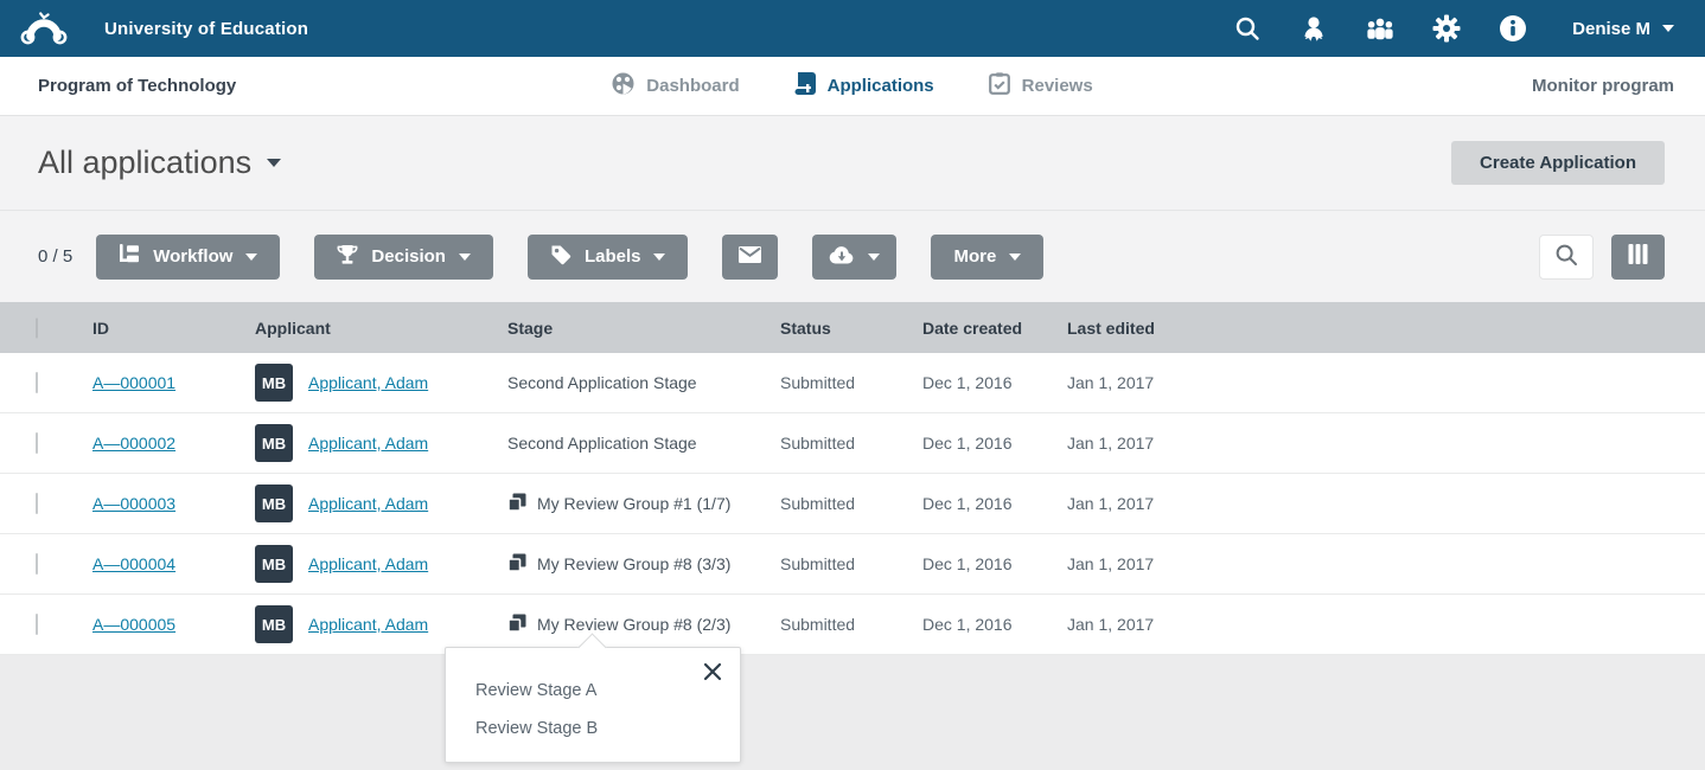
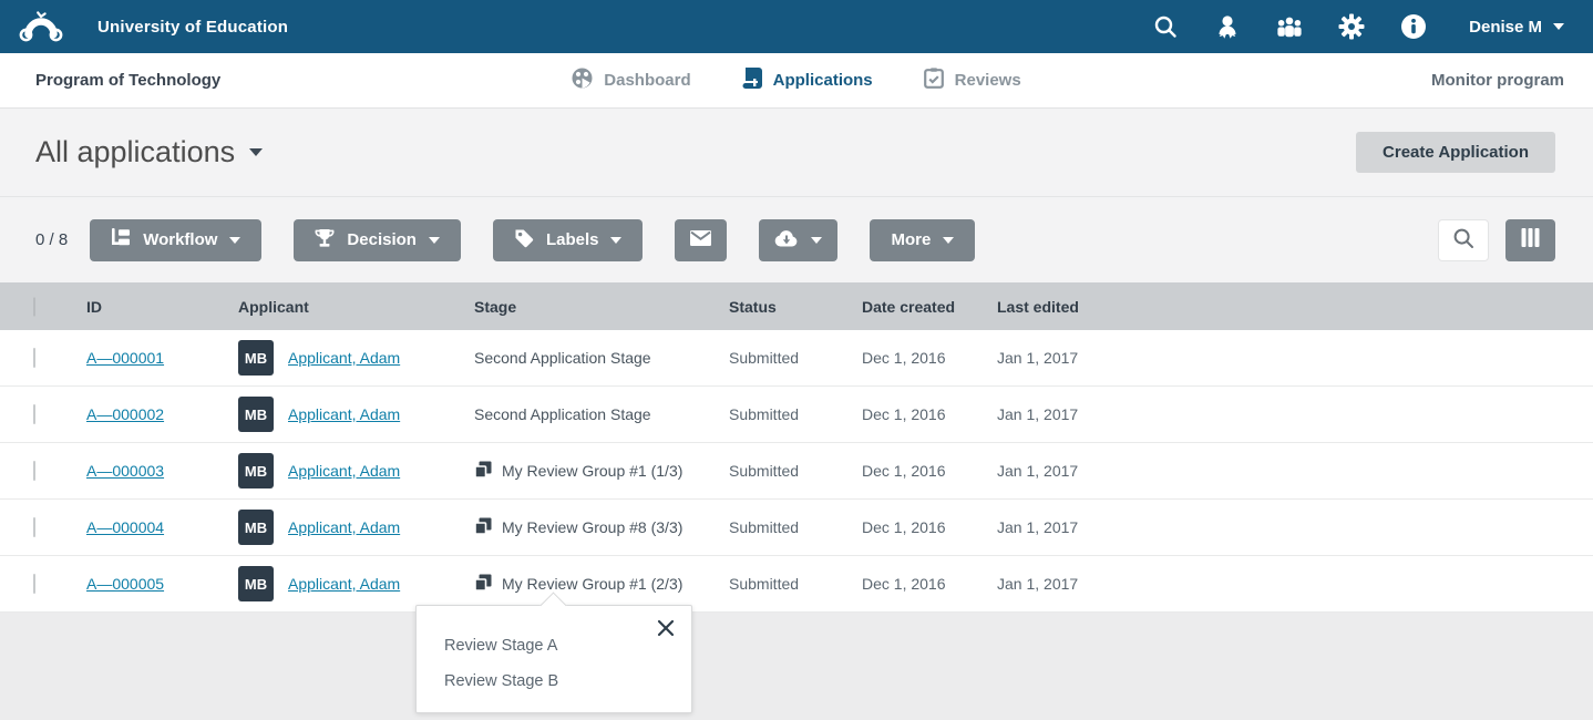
  University of Education
  Denise M
  Program of Technology
  Dashboard
  Applications
  Reviews
  Monitor program
  All applications
  Create Application
- 0 / 5
+ 0 / 8
  Workflow
  Decision
  Labels
  More
  ID
  Applicant
  Stage
  Status
  Date created
  Last edited
  A—000001
  MB
  Applicant, Adam
  Second Application Stage
  Submitted
  Dec 1, 2016
  Jan 1, 2017
  A—000002
  MB
  Applicant, Adam
  Second Application Stage
  Submitted
  Dec 1, 2016
  Jan 1, 2017
  A—000003
  MB
  Applicant, Adam
- My Review Group #1 (1/7)
+ My Review Group #1 (1/3)
  Submitted
  Dec 1, 2016
  Jan 1, 2017
  A—000004
  MB
  Applicant, Adam
  My Review Group #8 (3/3)
  Submitted
  Dec 1, 2016
  Jan 1, 2017
  A—000005
  MB
  Applicant, Adam
- My Review Group #8 (2/3)
+ My Review Group #1 (2/3)
  Submitted
  Dec 1, 2016
  Jan 1, 2017
  Review Stage A
  Review Stage B
